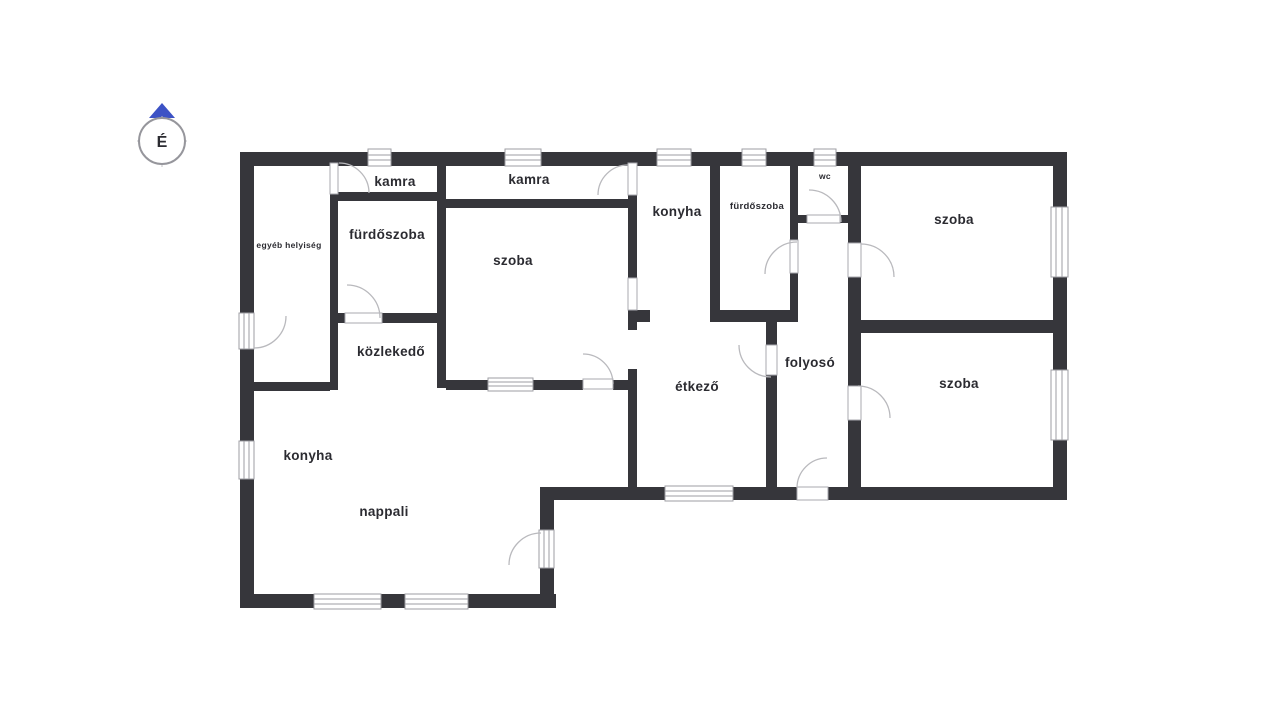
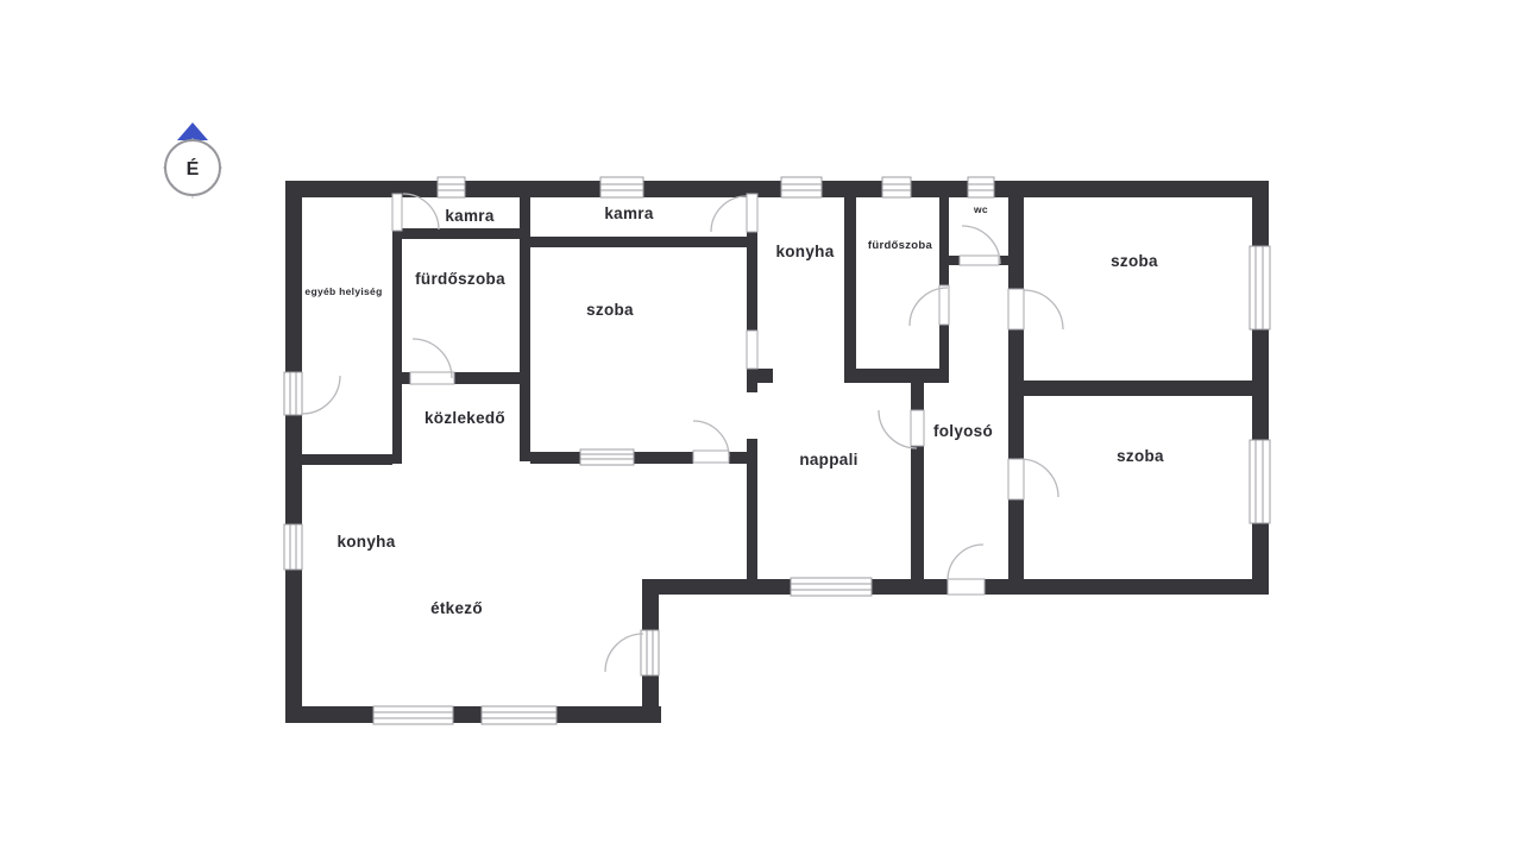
  É
  egyéb helyiség
  kamra
  kamra
  fürdőszoba
  szoba
  konyha
  fürdőszoba
  wc
  szoba
  közlekedő
- étkező
+ nappali
  folyosó
  szoba
  konyha
- nappali
+ étkező
